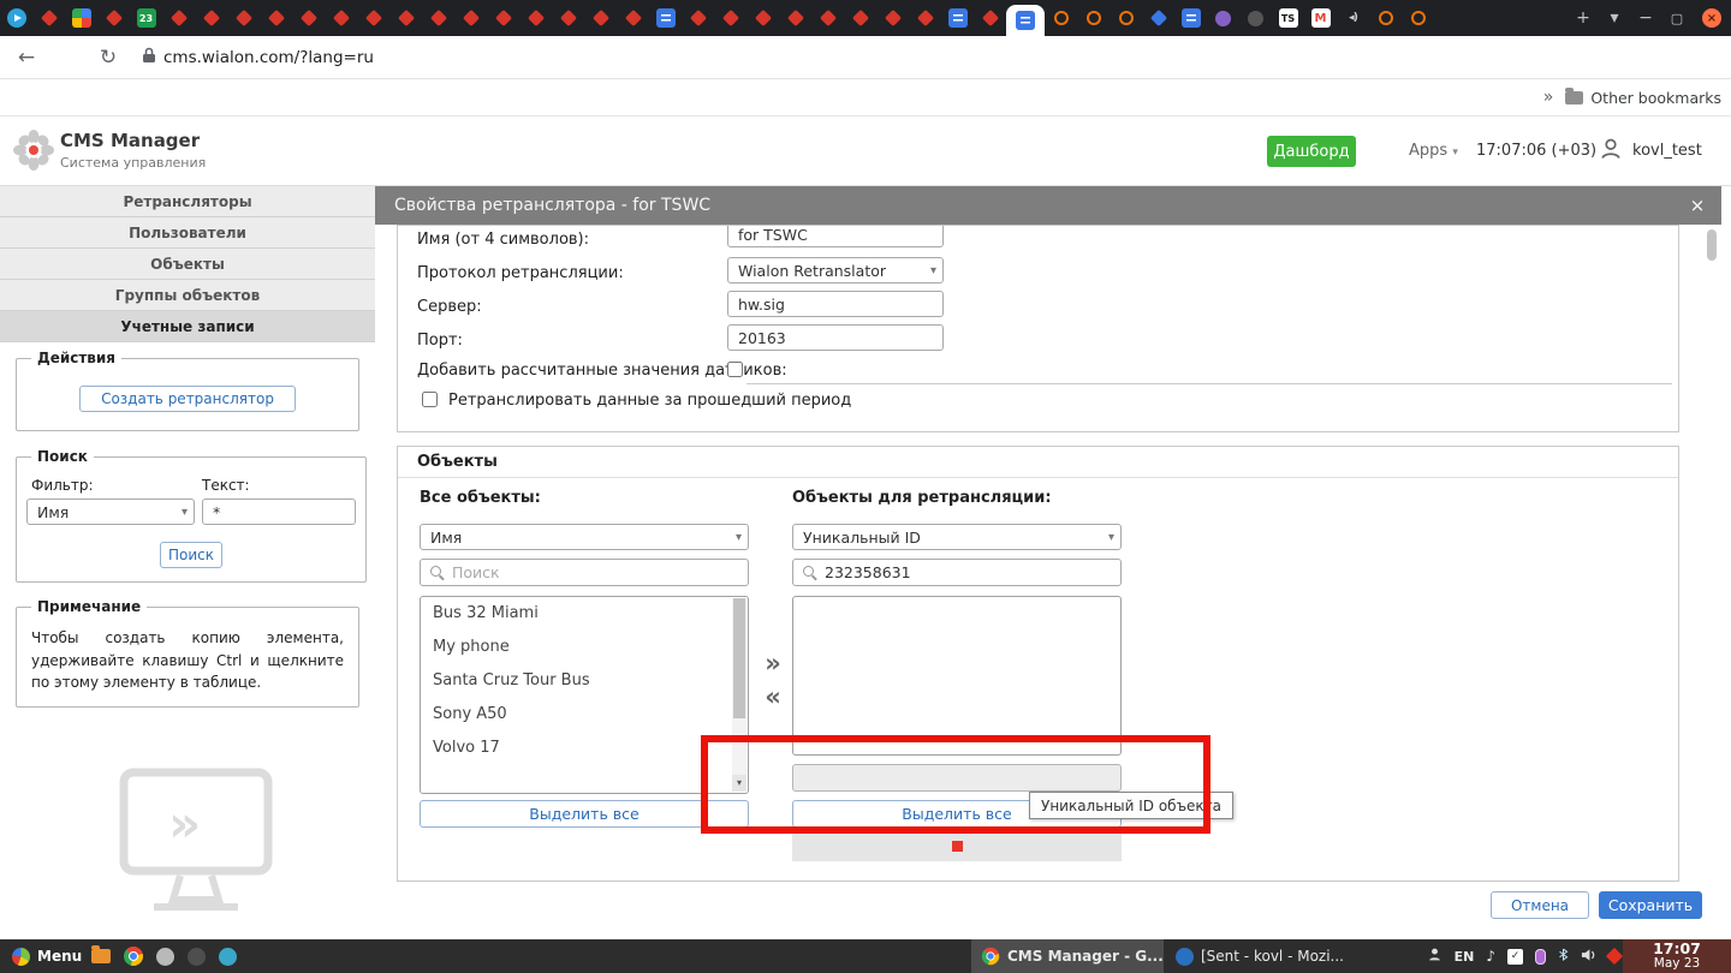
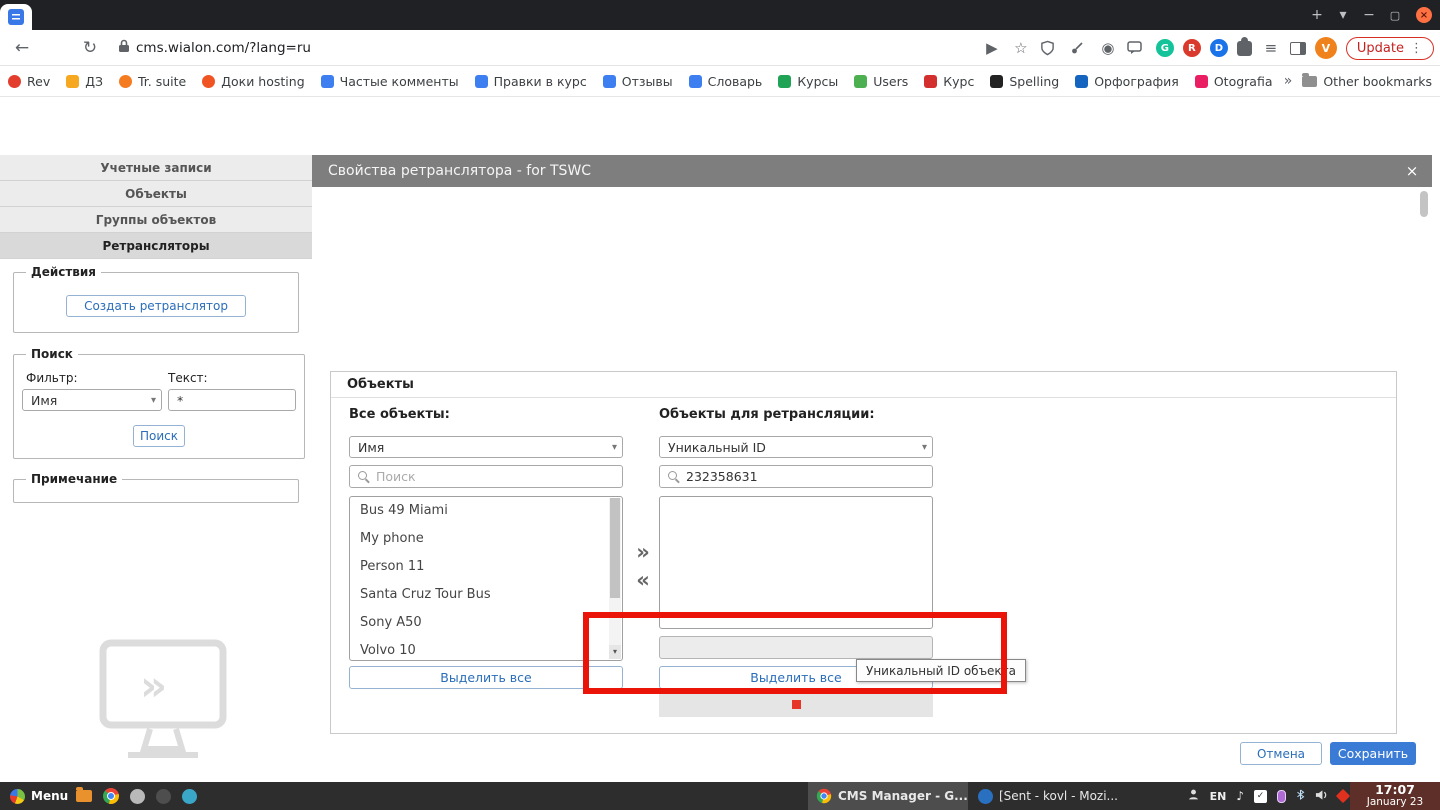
- 23
- TS
- M
  +
  ▾
  −
  ▢
  ×
  ←
  ↻
  cms.wialon.com/?lang=ru
+ ▶
+ ☆
+ ◉
+ G
+ R
+ D
+ ≡
+ V
+ Update
+ ⋮
+ Rev
+ ДЗ
+ Tr. suite
+ Доки hosting
+ Частые комменты
+ Правки в курс
+ Отзывы
+ Словарь
+ Курсы
+ Users
+ Курс
+ Spelling
+ Орфография
+ Otografia
  »
  Other bookmarks
- CMS Manager
- Система управления
- Дашборд
- Apps ▾
- 17:07:06 (+03)
- kovl_test
- Ретрансляторы
+ Учетные записи
- Пользователи
  Объекты
  Группы объектов
- Учетные записи
+ Ретрансляторы
  Действия
  Создать ретранслятор
  Поиск
  Фильтр:
  Текст:
  Имя
  *
  Поиск
  Примечание
- Чтобы создать копию элемента, удерживайте клавишу Ctrl и щелкните по этому элементу в таблице.
  »
  Свойства ретранслятора - for TSWC
  ×
- Имя (от 4 символов):
- for TSWC
- Протокол ретрансляции:
- Wialon Retranslator
- Сервер:
- hw.sig
- Порт:
- 20163
- Добавить рассчитанные значения датчиков:
- Ретранслировать данные за прошедший период
  Объекты
  Все объекты:
  Имя
  Поиск
- Bus 32 Miami
+ Bus 49 Miami
  My phone
+ Person 11
  Santa Cruz Tour Bus
  Sony A50
- Volvo 17
+ Volvo 10
  ▾
  Выделить все
  »
  «
  Объекты для ретрансляции:
  Уникальный ID
  232358631
  Выделить все
  Отмена
  Сохранить
  Уникальный ID объекта
  Menu
  CMS Manager - G...
  [Sent - kovl - Mozi...
  EN
  ♪
  ✓
  17:07
- May 23
+ January 23
